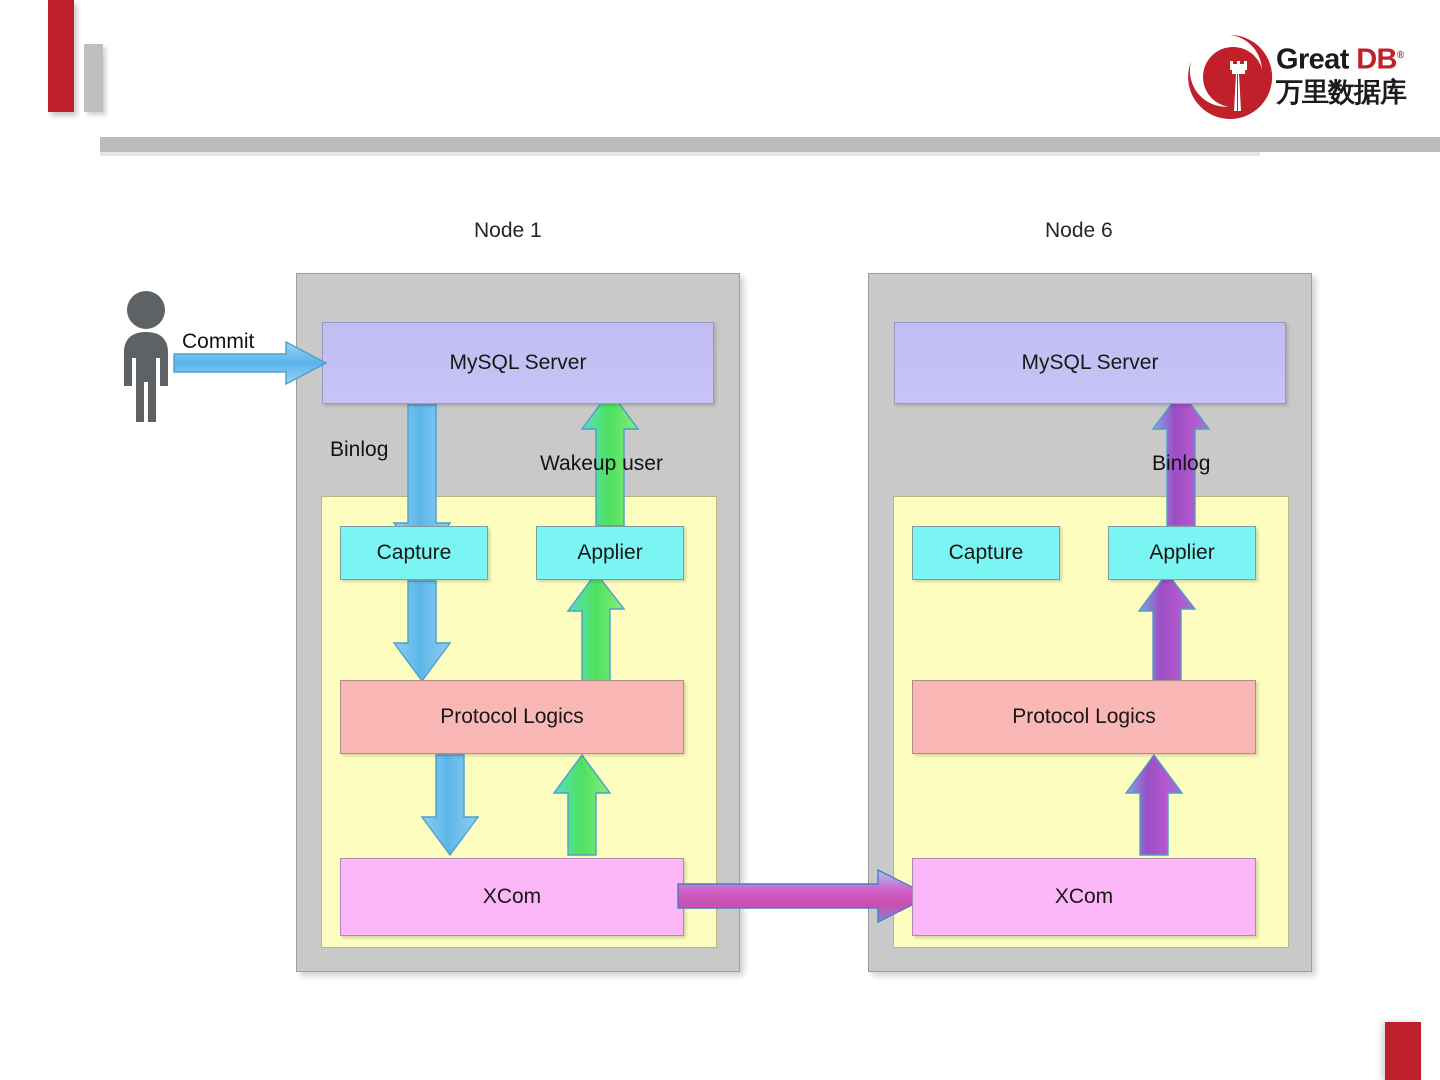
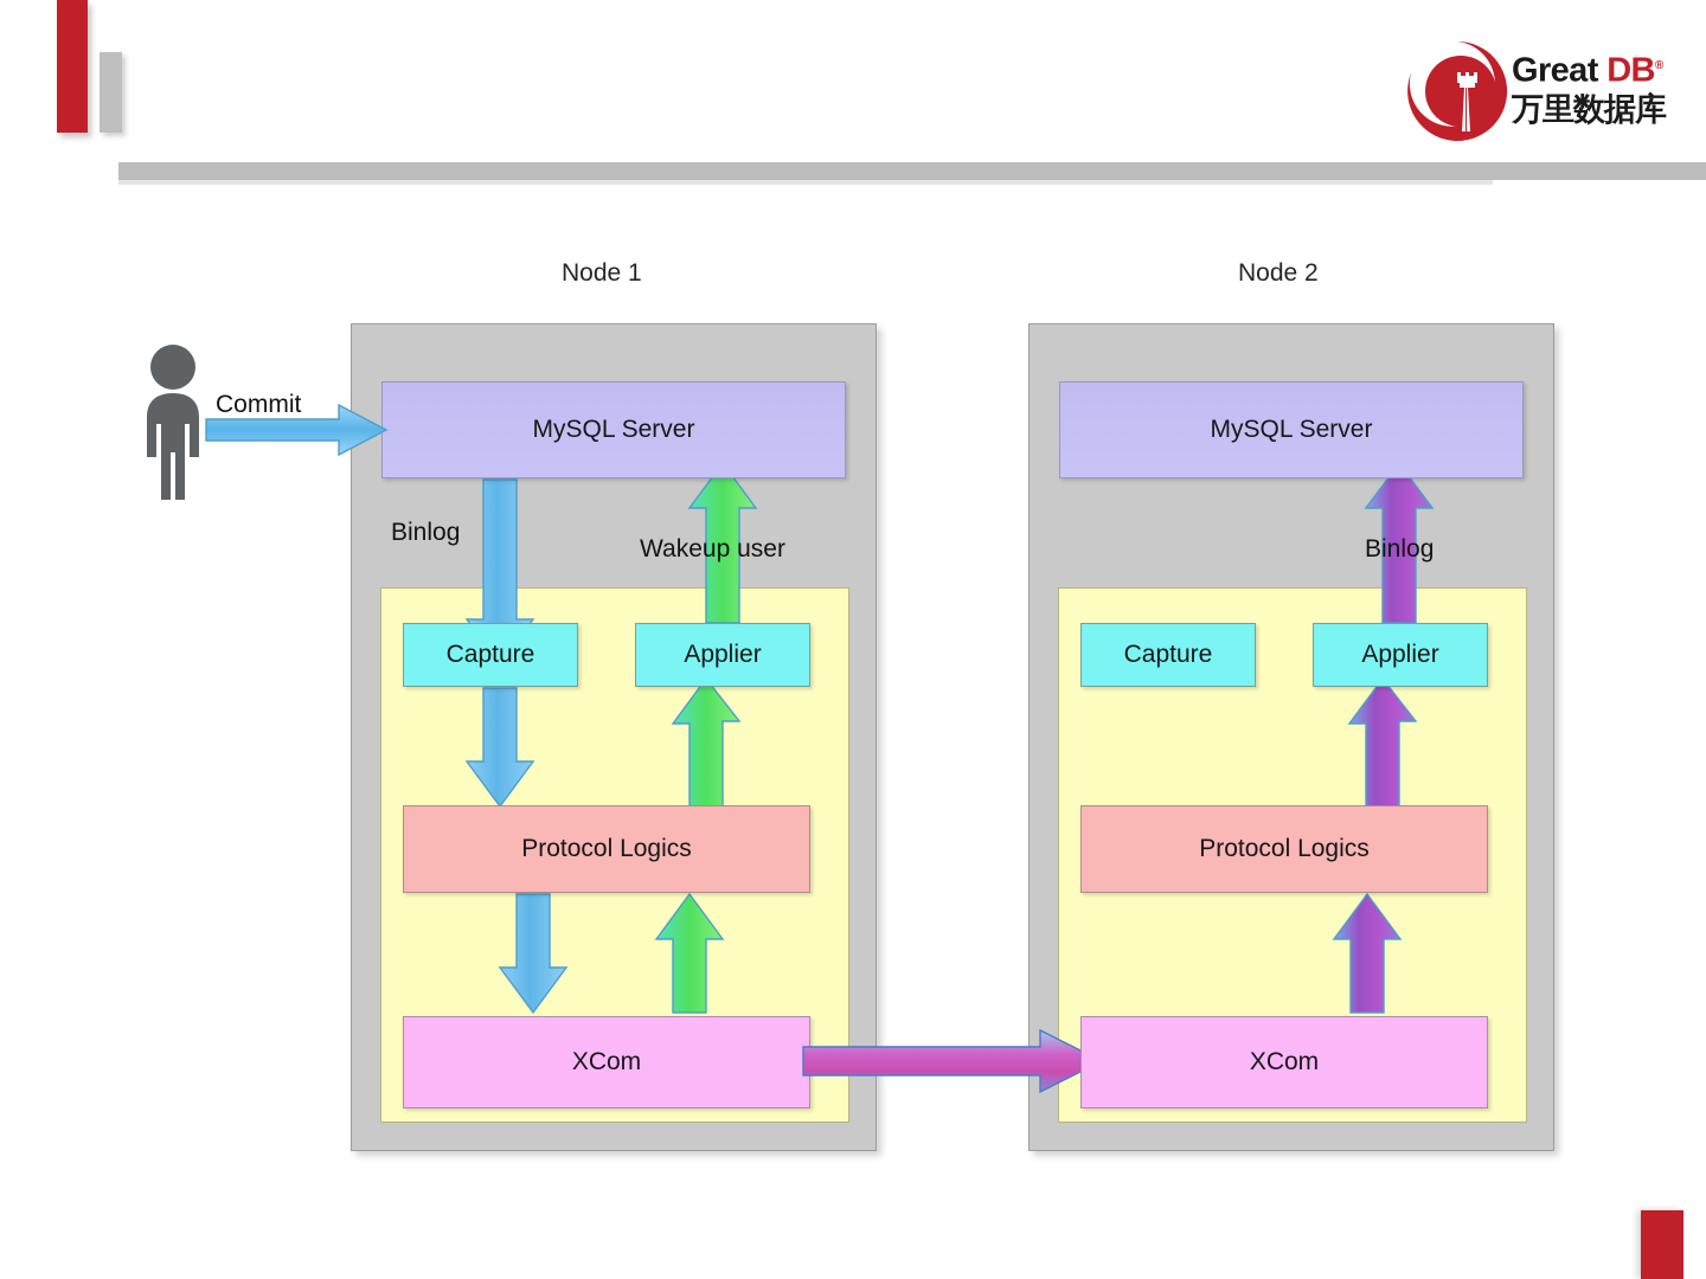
  Great DB®
  万里数据库
  Node 1
- Node 6
+ Node 2
  MySQL Server
  Capture
  Applier
  Protocol Logics
  XCom
  Binlog
  Wakeup user
  Commit
  MySQL Server
  Capture
  Applier
  Protocol Logics
  XCom
  Binlog
